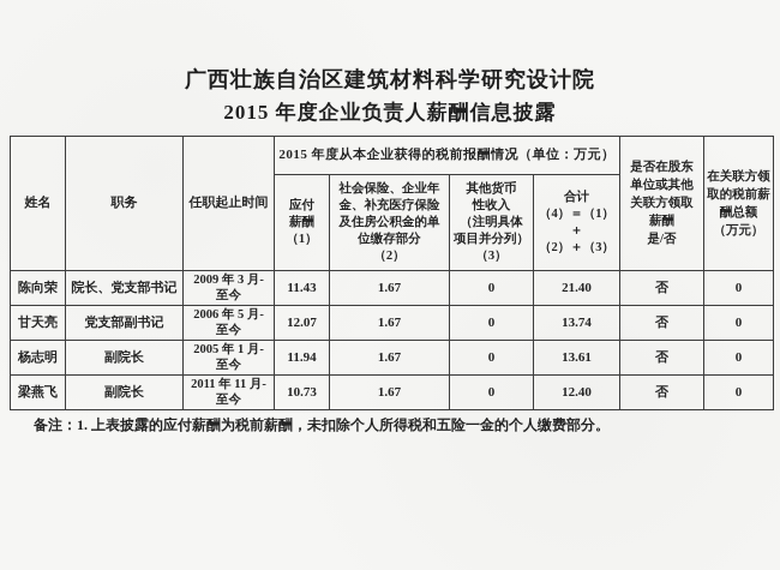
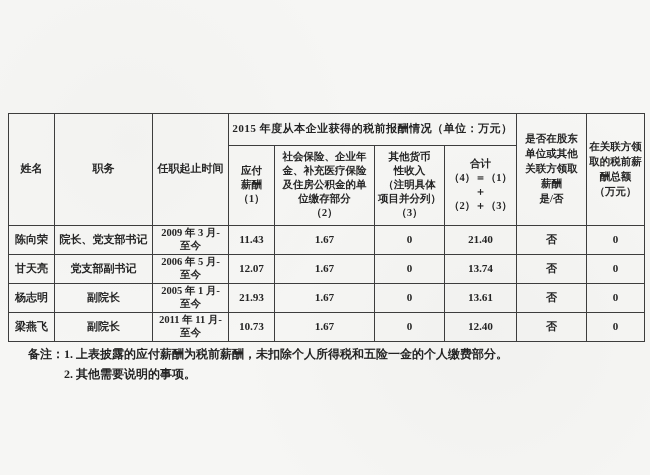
- 广西壮族自治区建筑材料科学研究设计院
- 2015 年度企业负责人薪酬信息披露
  姓名	职务	任职起止时间	2015 年度从本企业获得的税前报酬情况（单位：万元）	是否在股东 单位或其他 关联方领取 薪酬 是/否	在关联方领 取的税前薪 酬总额 （万元）
  应付 薪酬 （1）	社会保险、企业年金、补充医疗保险及住房公积金的单位缴存部分 （2）	其他货币 性收入 （注明具体 项目并分列） （3）	合计 （4）＝（1）＋ （2）＋（3）
  陈向荣	院长、党支部书记	2009 年 3 月- 至今	11.43	1.67	0	21.40	否	0
  甘天亮	党支部副书记	2006 年 5 月- 至今	12.07	1.67	0	13.74	否	0
- 杨志明	副院长	2005 年 1 月- 至今	11.94	1.67	0	13.61	否	0
+ 杨志明	副院长	2005 年 1 月- 至今	21.93	1.67	0	13.61	否	0
  梁燕飞	副院长	2011 年 11 月- 至今	10.73	1.67	0	12.40	否	0
  备注：1. 上表披露的应付薪酬为税前薪酬，未扣除个人所得税和五险一金的个人缴费部分。
+ 2. 其他需要说明的事项。
